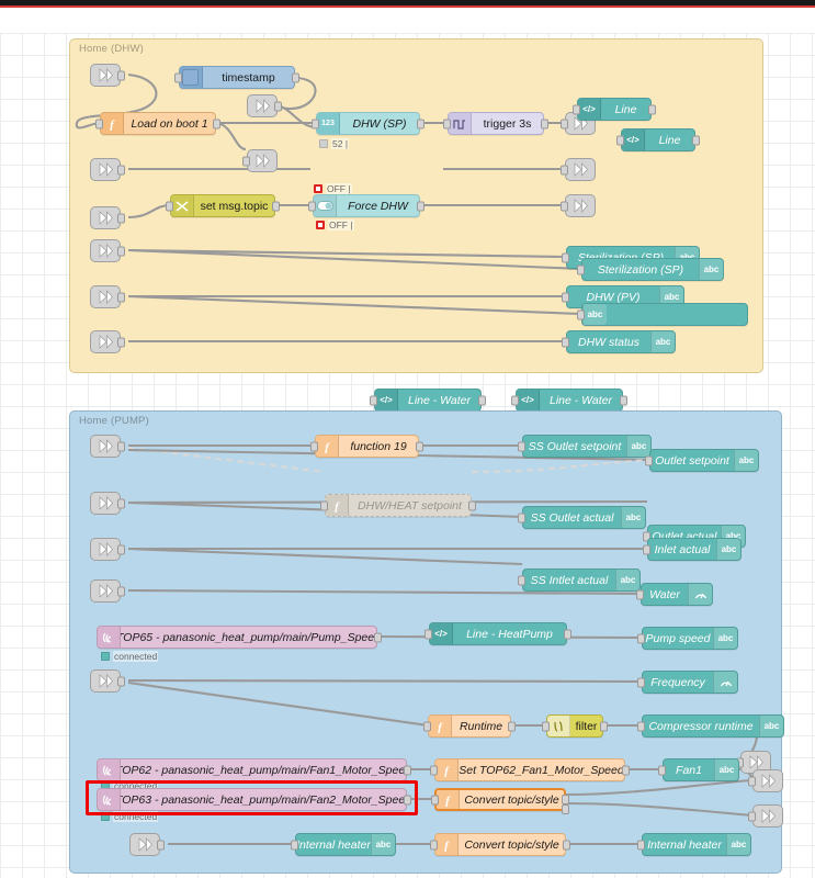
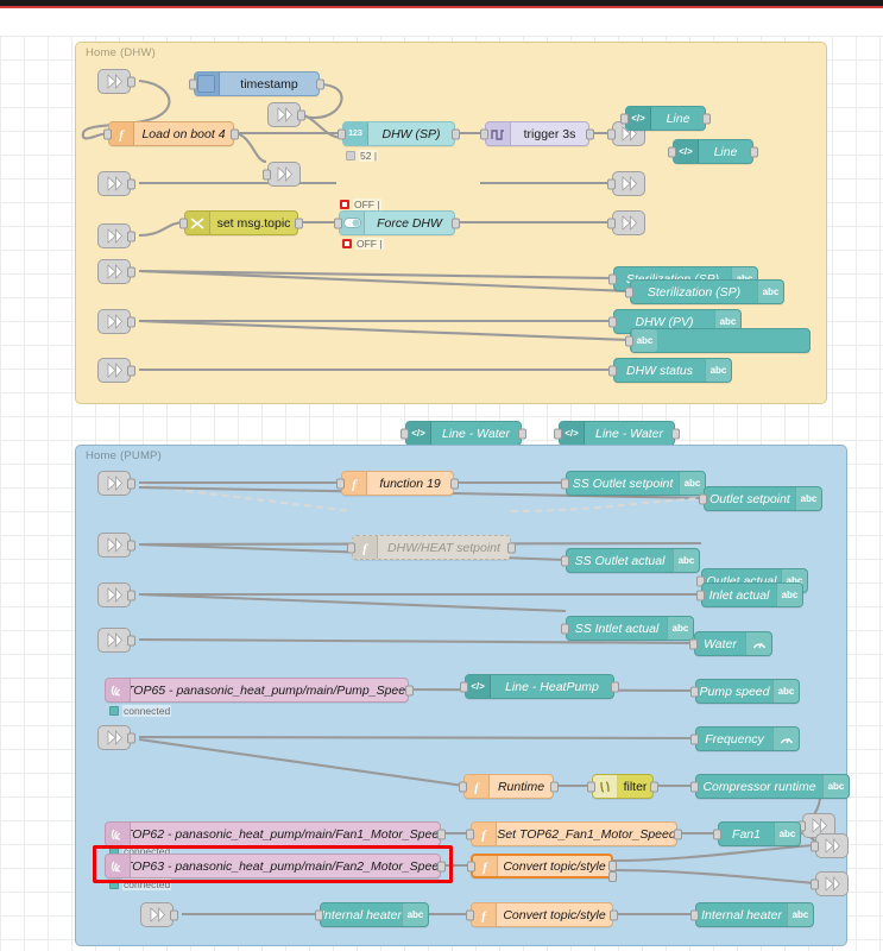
  Home (DHW)
  timestamp
  f
- Load on boot 1
+ Load on boot 4
  DHW (SP)
  52 |
  trigger 3s
  </>
  Line
  </>
  Line
  OFF |
  set msg.topic
  Force DHW
  OFF |
  Sterilization (SP)
  abc
  DHW (PV)
  abc
  abc
  DHW status
  abc
  </>
  Line - Water
  </>
  Line - Water
  Home (PUMP)
  f
  function 19
  f
  DHW/HEAT setpoint
  SS Outlet setpoint
  abc
  Outlet setpoint
  abc
  SS Outlet actual
  abc
  Outlet actual
  abc
  SS Intlet actual
  abc
  Inlet actual
  abc
  Water
  </>
  Line - HeatPump
  TOP65 - panasonic_heat_pump/main/Pump_Spee
  connected
  Pump speed
  abc
  Frequency
  f
  Runtime
  filter
  Compressor runtime
  abc
  OP62 - panasonic_heat_pump/main/Fan1_Motor_Spee
  connected
  OP63 - panasonic_heat_pump/main/Fan2_Motor_Spee
  connected
  f
  Set TOP62_Fan1_Motor_Speed
  Fan1
  abc
  f
  Convert topic/style
  nternal heater
  abc
  f
  Convert topic/style
  Internal heater
  abc
